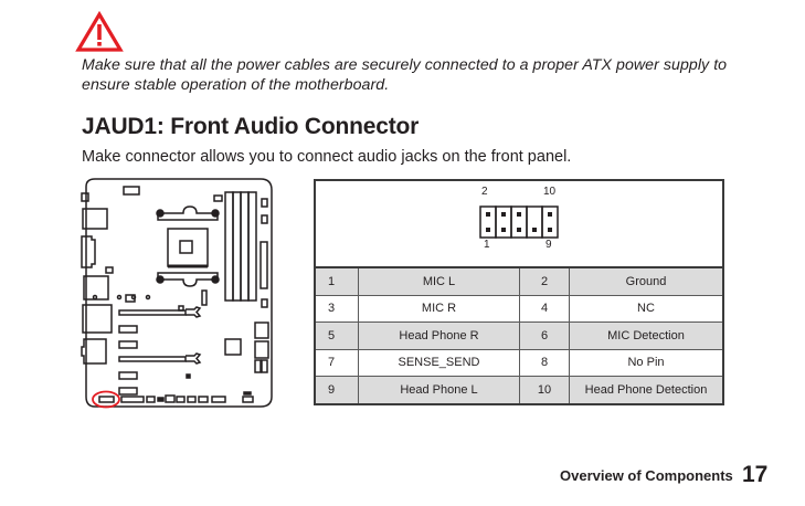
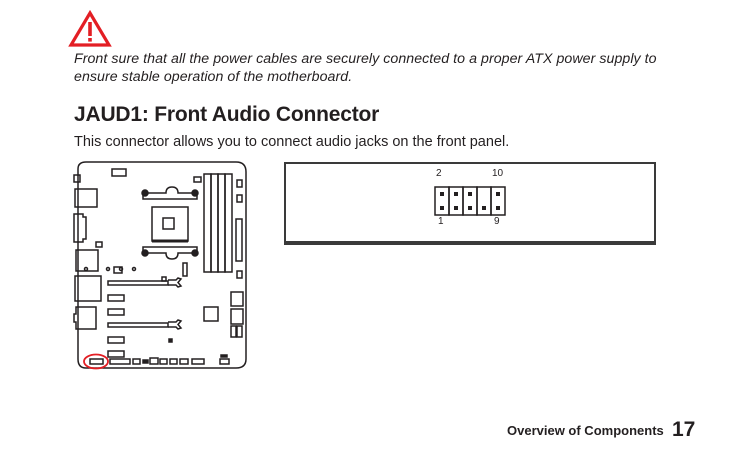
- Make sure that all the power cables are securely connected to a proper ATX power supply to ensure stable operation of the motherboard.
+ Front sure that all the power cables are securely connected to a proper ATX power supply to ensure stable operation of the motherboard.
  JAUD1: Front Audio Connector
- Make connector allows you to connect audio jacks on the front panel.
+ This connector allows you to connect audio jacks on the front panel.
  2
  10
  1
  9
- 1	MIC L	2	Ground
- 3	MIC R	4	NC
- 5	Head Phone R	6	MIC Detection
- 7	SENSE_SEND	8	No Pin
- 9	Head Phone L	10	Head Phone Detection
  Overview of Components
  17
